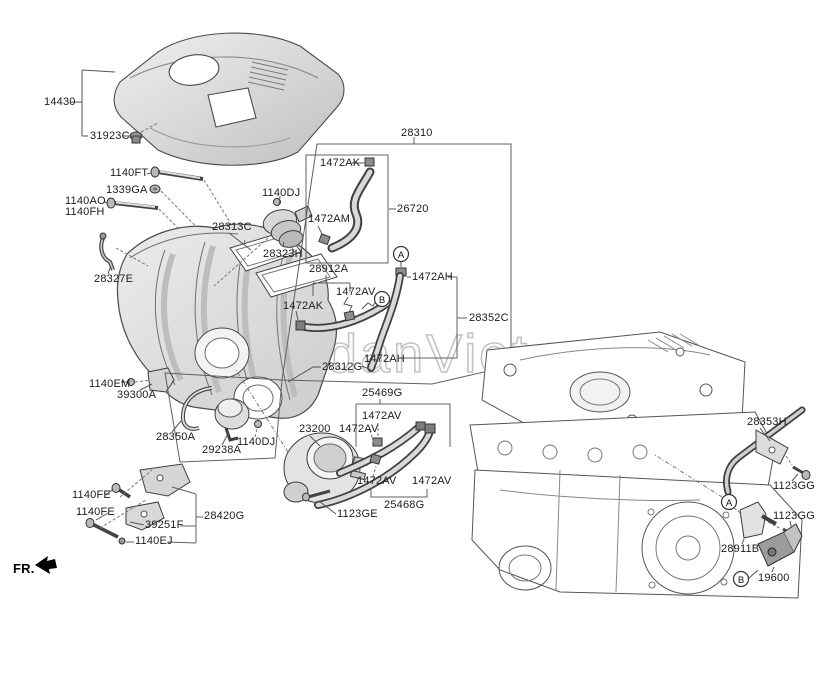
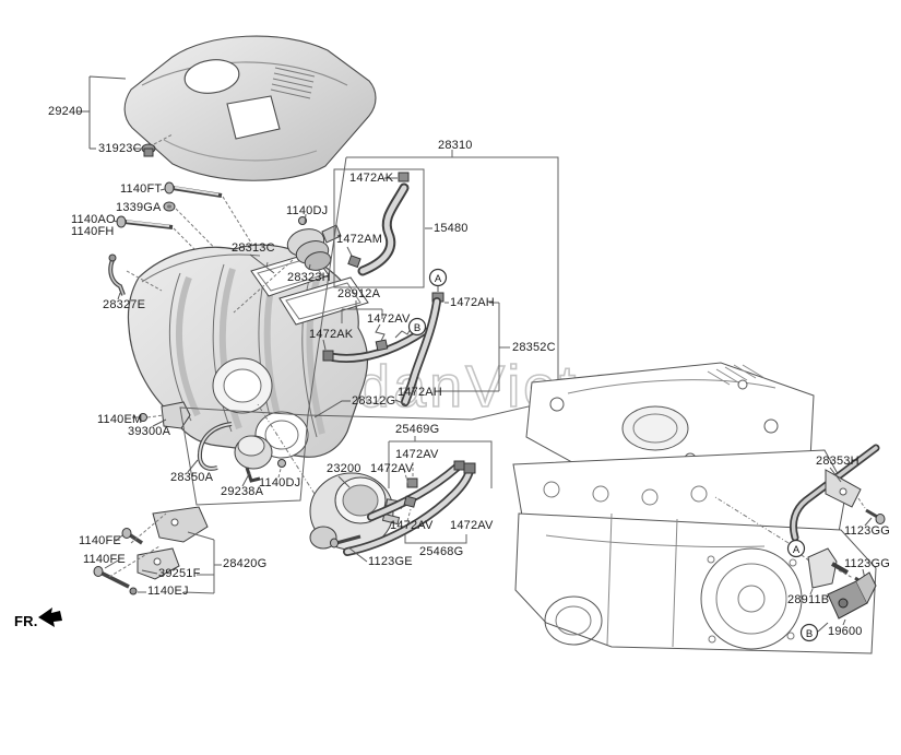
  A
  B
  A
  B
- 14430
+ 29240
  31923C
  1140FT
  1339GA
  1140AO
  1140FH
  28313C
  1140DJ
  28323H
  1472AK
- 26720
+ 15480
  1472AM
  28310
  28912A
  1472AV
  1472AK
  1472AH
  28352C
  1472AH
  28312G
  28327E
  1140EM
  39300A
  25469G
  1472AV
  1472AV
  23200
  1472AV
  1472AV
  25468G
  1123GE
  28350A
  29238A
  1140DJ
  1140FE
  1140FE
  28420G
  39251F
  1140EJ
  28353H
  1123GG
  1123GG
  28911B
  19600
  FR.
